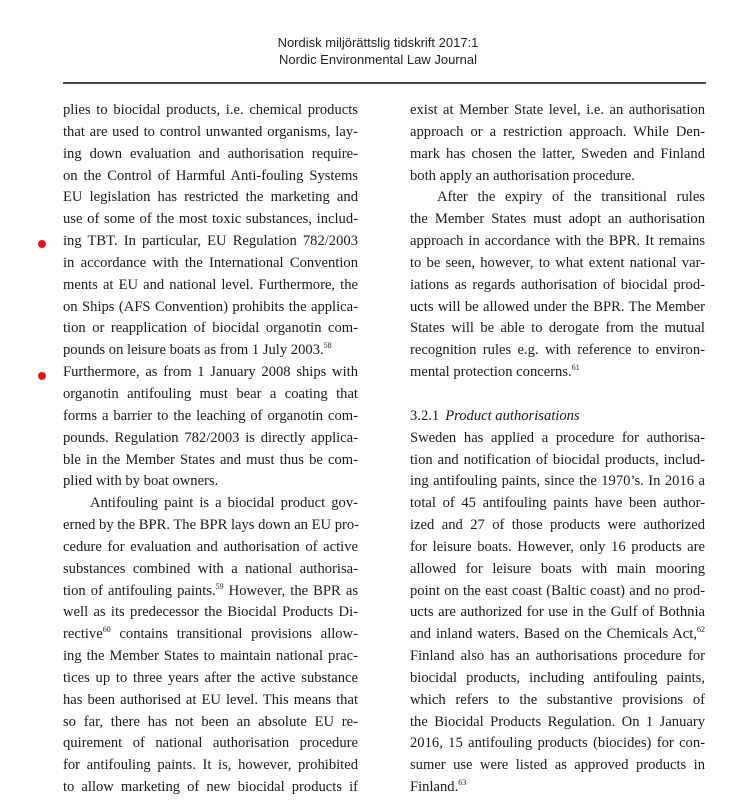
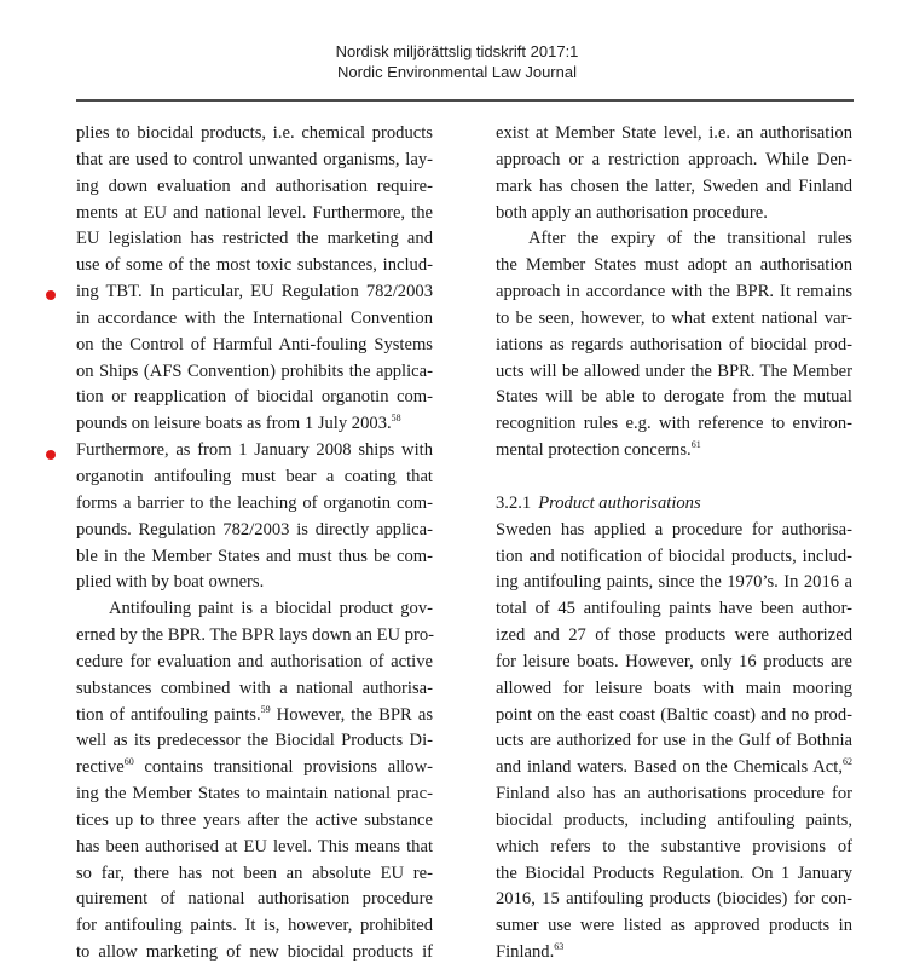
  Nordisk miljörättslig tidskrift 2017:1
  Nordic Environmental Law Journal
  plies to biocidal products, i.e. chemical products
  that are used to control unwanted organisms, lay-
  ing down evaluation and authorisation require-
- on the Control of Harmful Anti-fouling Systems
+ ments at EU and national level. Furthermore, the
  EU legislation has restricted the marketing and
  use of some of the most toxic substances, includ-
  ing TBT. In particular, EU Regulation 782/2003
  in accordance with the International Convention
- ments at EU and national level. Furthermore, the
+ on the Control of Harmful Anti-fouling Systems
  on Ships (AFS Convention) prohibits the applica-
  tion or reapplication of biocidal organotin com-
  pounds on leisure boats as from 1 July 2003.58
  Furthermore, as from 1 January 2008 ships with
  organotin antifouling must bear a coating that
  forms a barrier to the leaching of organotin com-
  pounds. Regulation 782/2003 is directly applica-
  ble in the Member States and must thus be com-
  plied with by boat owners.
  Antifouling paint is a biocidal product gov-
  erned by the BPR. The BPR lays down an EU pro-
  cedure for evaluation and authorisation of active
  substances combined with a national authorisa-
  tion of antifouling paints.59 However, the BPR as
  well as its predecessor the Biocidal Products Di-
  rective60 contains transitional provisions allow-
  ing the Member States to maintain national prac-
  tices up to three years after the active substance
  has been authorised at EU level. This means that
  so far, there has not been an absolute EU re-
  quirement of national authorisation procedure
  for antifouling paints. It is, however, prohibited
  to allow marketing of new biocidal products if
  exist at Member State level, i.e. an authorisation
  approach or a restriction approach. While Den-
  mark has chosen the latter, Sweden and Finland
  both apply an authorisation procedure.
  After the expiry of the transitional rules
  the Member States must adopt an authorisation
  approach in accordance with the BPR. It remains
  to be seen, however, to what extent national var-
  iations as regards authorisation of biocidal prod-
  ucts will be allowed under the BPR. The Member
  States will be able to derogate from the mutual
  recognition rules e.g. with reference to environ-
  mental protection concerns.61
  3.2.1 Product authorisations
  Sweden has applied a procedure for authorisa-
  tion and notification of biocidal products, includ-
  ing antifouling paints, since the 1970’s. In 2016 a
  total of 45 antifouling paints have been author-
  ized and 27 of those products were authorized
  for leisure boats. However, only 16 products are
  allowed for leisure boats with main mooring
  point on the east coast (Baltic coast) and no prod-
  ucts are authorized for use in the Gulf of Bothnia
  and inland waters. Based on the Chemicals Act,62
  Finland also has an authorisations procedure for
  biocidal products, including antifouling paints,
  which refers to the substantive provisions of
  the Biocidal Products Regulation. On 1 January
  2016, 15 antifouling products (biocides) for con-
  sumer use were listed as approved products in
  Finland.63
